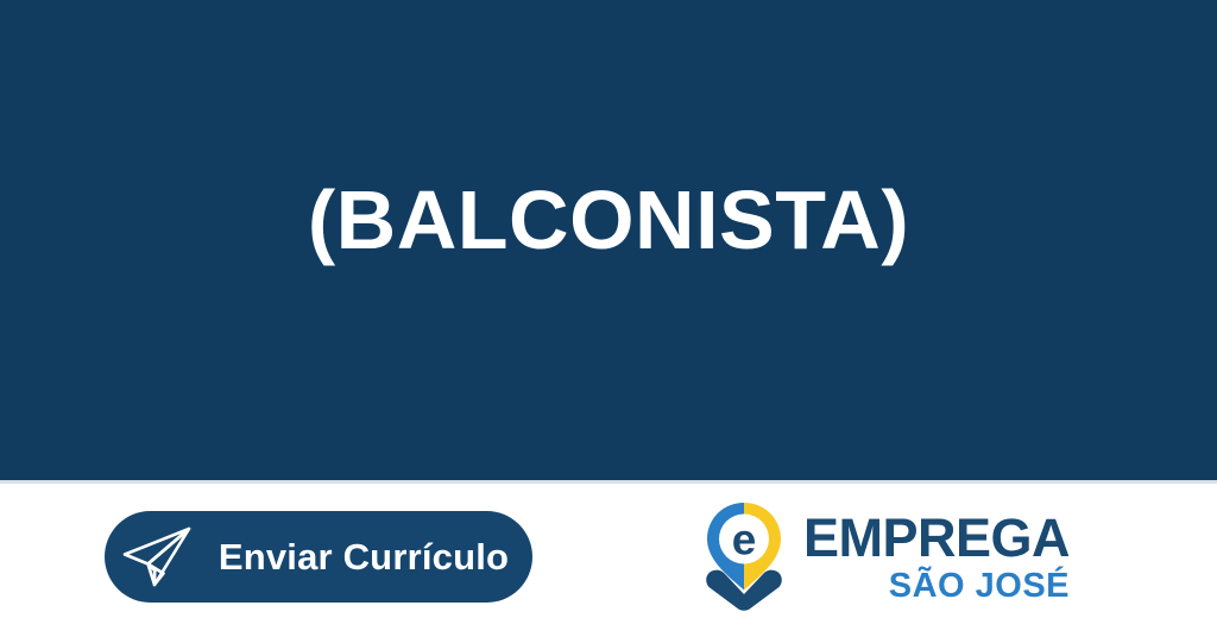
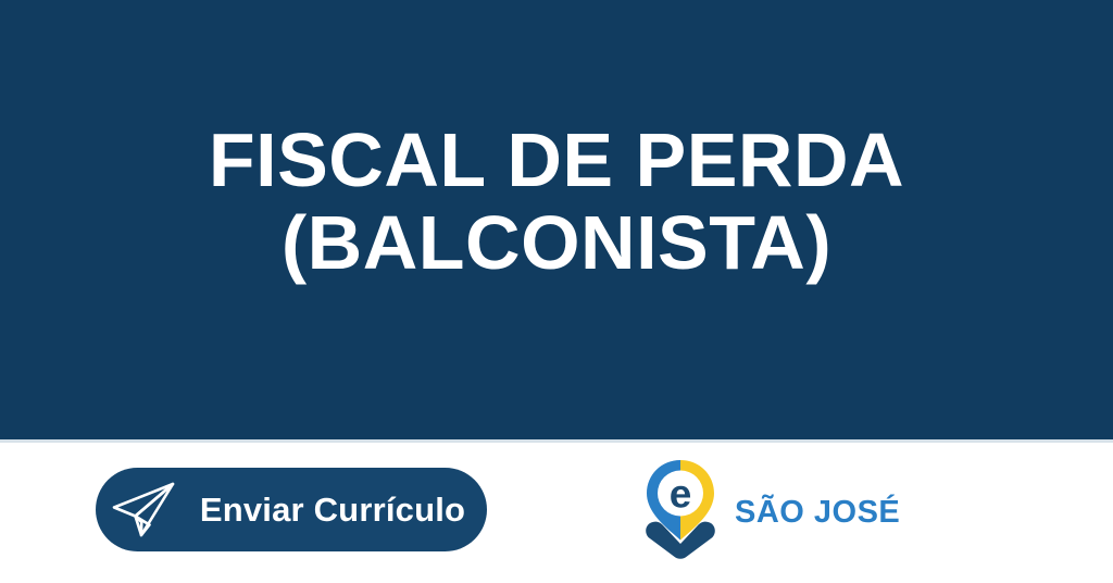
+ FISCAL DE PERDA
  (BALCONISTA)
  Enviar Currículo
  e
- EMPREGA
  SÃO JOSÉ
